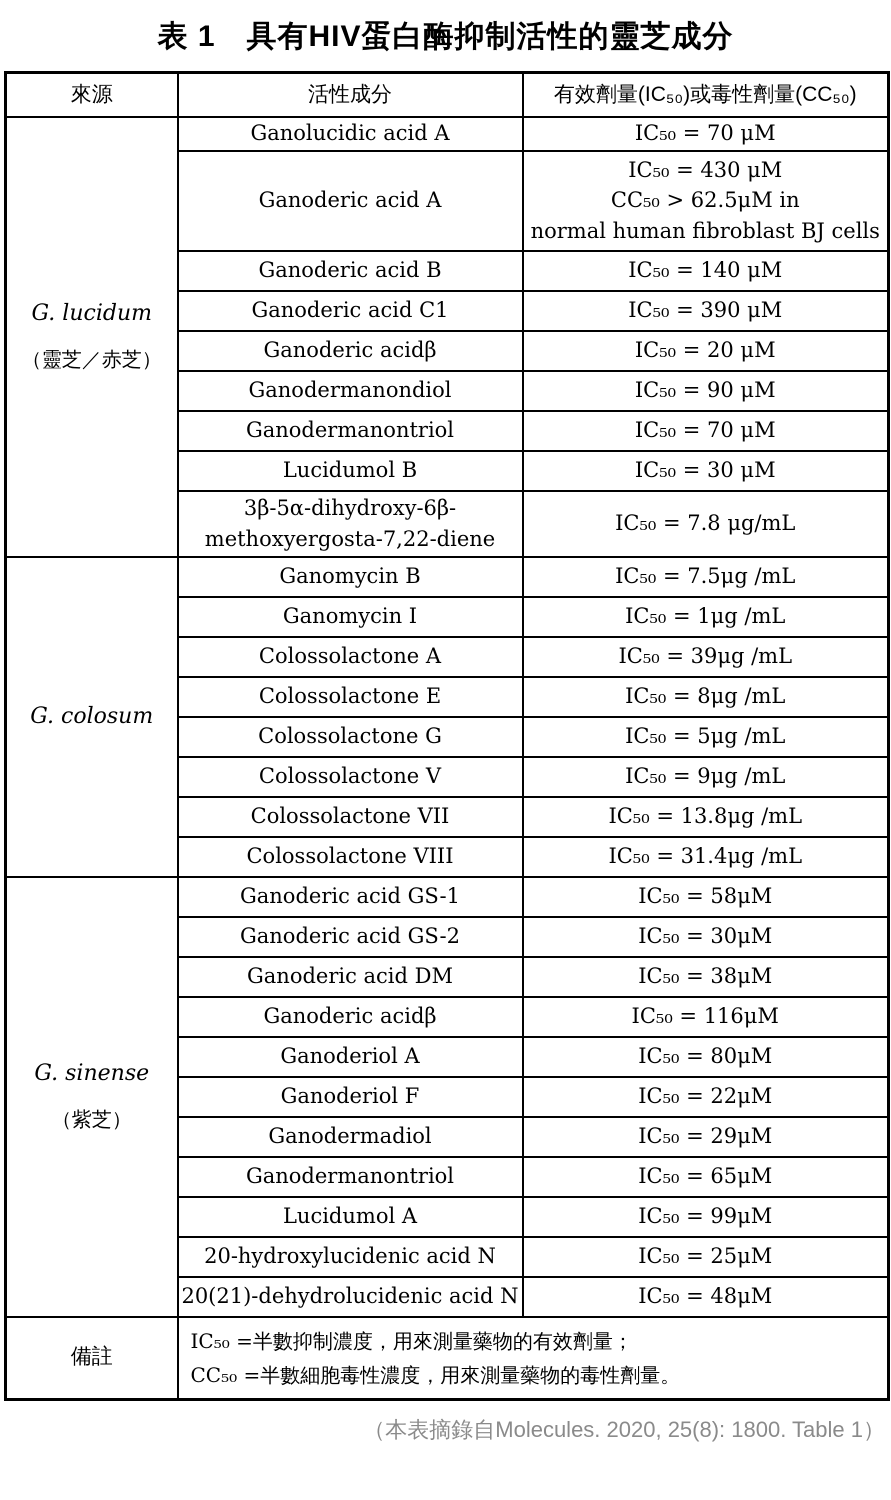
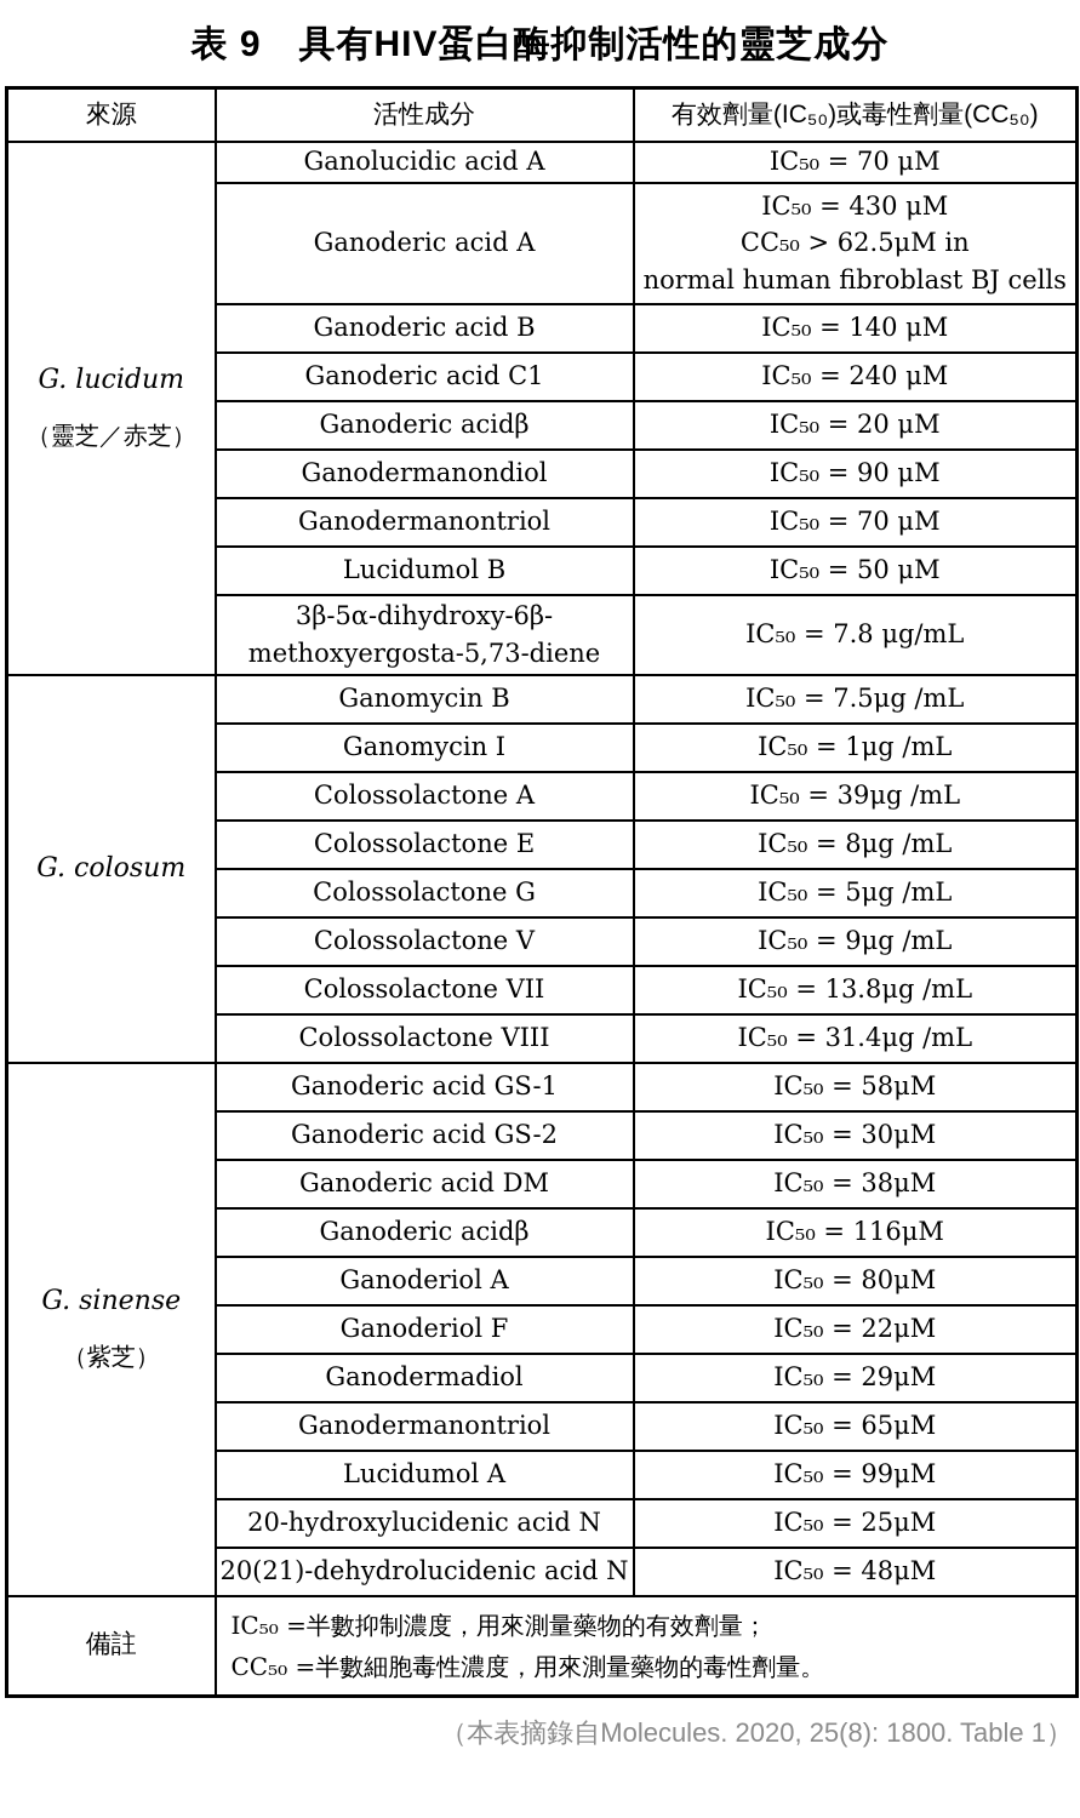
- 表 1 具有HIV蛋白酶抑制活性的靈芝成分
+ 表 9 具有HIV蛋白酶抑制活性的靈芝成分
  來源	活性成分	有效劑量(IC₅₀)或毒性劑量(CC₅₀)
  G. lucidum （靈芝／赤芝）	Ganolucidic acid A	IC₅₀ = 70 μM
  Ganoderic acid A	IC₅₀ = 430 μM CC₅₀ > 62.5μM in normal human fibroblast BJ cells
  Ganoderic acid B	IC₅₀ = 140 μM
- Ganoderic acid C1	IC₅₀ = 390 μM
+ Ganoderic acid C1	IC₅₀ = 240 μM
  Ganoderic acidβ	IC₅₀ = 20 μM
  Ganodermanondiol	IC₅₀ = 90 μM
  Ganodermanontriol	IC₅₀ = 70 μM
- Lucidumol B	IC₅₀ = 30 μM
+ Lucidumol B	IC₅₀ = 50 μM
- 3β-5α-dihydroxy-6β- methoxyergosta-7,22-diene	IC₅₀ = 7.8 μg/mL
+ 3β-5α-dihydroxy-6β- methoxyergosta-5,73-diene	IC₅₀ = 7.8 μg/mL
  G. colosum	Ganomycin B	IC₅₀ = 7.5μg /mL
  Ganomycin I	IC₅₀ = 1μg /mL
  Colossolactone A	IC₅₀ = 39μg /mL
  Colossolactone E	IC₅₀ = 8μg /mL
  Colossolactone G	IC₅₀ = 5μg /mL
  Colossolactone V	IC₅₀ = 9μg /mL
  Colossolactone VII	IC₅₀ = 13.8μg /mL
  Colossolactone VIII	IC₅₀ = 31.4μg /mL
  G. sinense （紫芝）	Ganoderic acid GS-1	IC₅₀ = 58μM
  Ganoderic acid GS-2	IC₅₀ = 30μM
  Ganoderic acid DM	IC₅₀ = 38μM
  Ganoderic acidβ	IC₅₀ = 116μM
  Ganoderiol A	IC₅₀ = 80μM
  Ganoderiol F	IC₅₀ = 22μM
  Ganodermadiol	IC₅₀ = 29μM
  Ganodermanontriol	IC₅₀ = 65μM
  Lucidumol A	IC₅₀ = 99μM
  20-hydroxylucidenic acid N	IC₅₀ = 25μM
  20(21)-dehydrolucidenic acid N	IC₅₀ = 48μM
  備註	IC₅₀ =半數抑制濃度，用來測量藥物的有效劑量； CC₅₀ =半數細胞毒性濃度，用來測量藥物的毒性劑量。
  （本表摘錄自Molecules. 2020, 25(8): 1800. Table 1）
